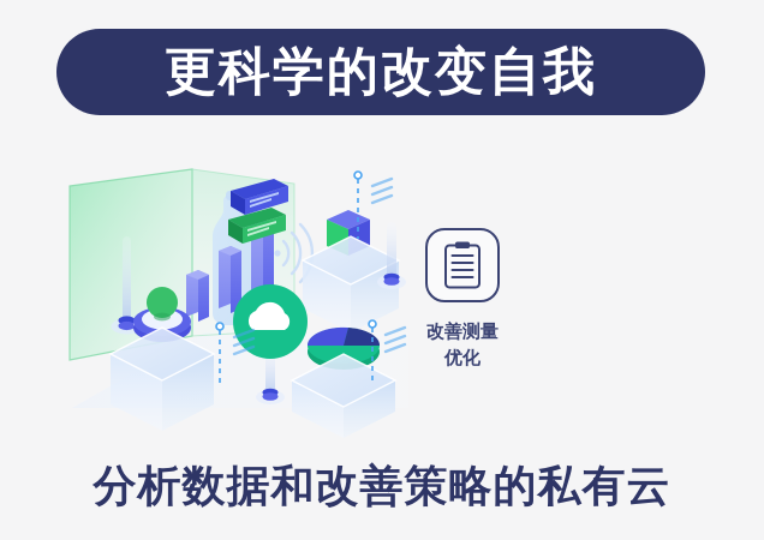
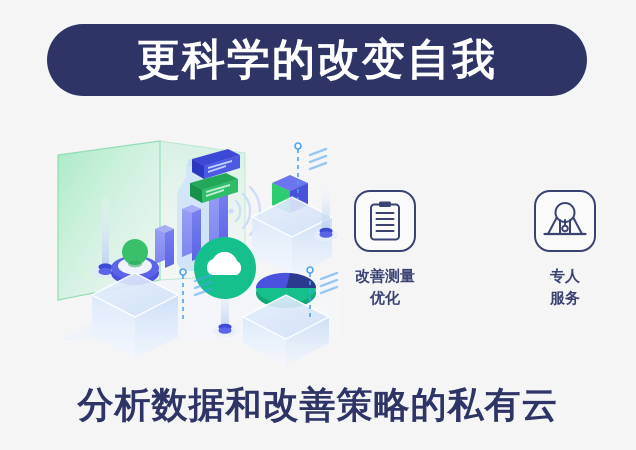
  更科学的改变自我
  改善测量
  优化
+ 专人
+ 服务
  分析数据和改善策略的私有云
